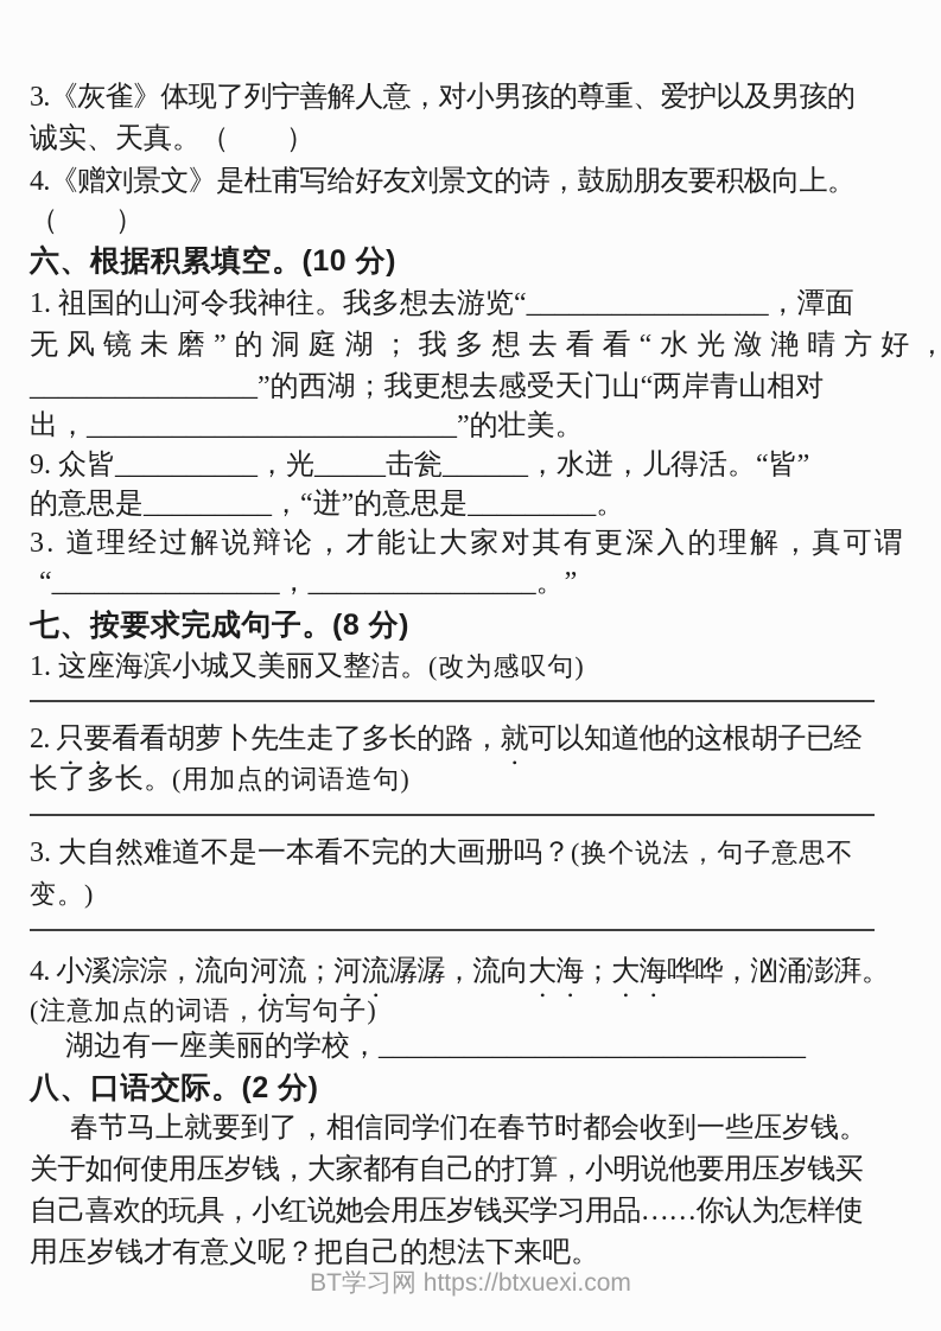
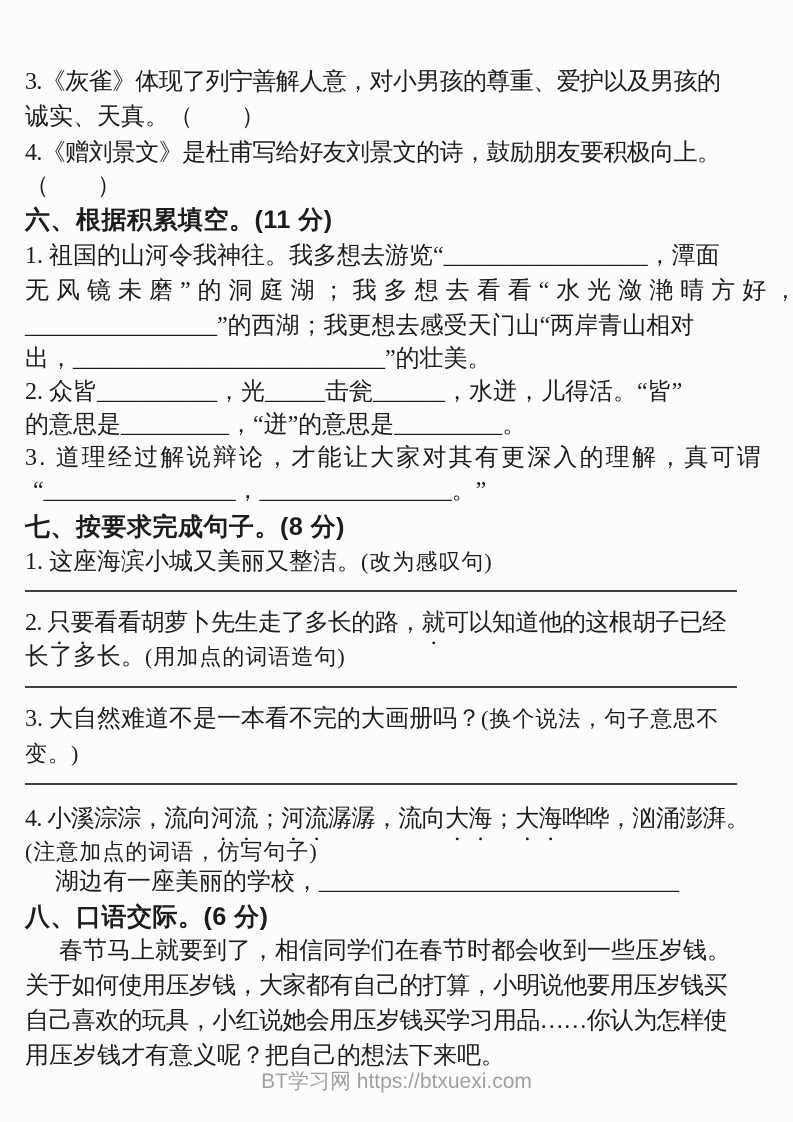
  3.《灰雀》体现了列宁善解人意，对小男孩的尊重、爱护以及男孩的
  诚实、天真。（ ）
  4.《赠刘景文》是杜甫写给好友刘景文的诗，鼓励朋友要积极向上。
  （ ）
- 六、根据积累填空。(10 分)
+ 六、根据积累填空。(11 分)
  1. 祖国的山河令我神往。我多想去游览“_________________，潭面
  无风镜未磨”的洞庭湖；我多想去看看“水光潋滟晴方好，
  ________________”的西湖；我更想去感受天门山“两岸青山相对
  出，__________________________”的壮美。
- 9. 众皆__________，光_____击瓮______，水迸，儿得活。“皆”
+ 2. 众皆__________，光_____击瓮______，水迸，儿得活。“皆”
  的意思是_________，“迸”的意思是_________。
  3. 道理经过解说辩论，才能让大家对其有更深入的理解，真可谓
  “________________，________________。”
  七、按要求完成句子。(8 分)
  1. 这座海滨小城又美丽又整洁。(改为感叹句)
  2. 只要看看胡萝卜先生走了多长的路，就可以知道他的这根胡子已经
  长了多长。(用加点的词语造句)
  3. 大自然难道不是一本看不完的大画册吗？(换个说法，句子意思不
  变。)
  4. 小溪淙淙，流向河流；河流潺潺，流向大海；大海哗哗，汹涌澎湃。
  (注意加点的词语，仿写句子)
  湖边有一座美丽的学校，______________________________
- 八、口语交际。(2 分)
+ 八、口语交际。(6 分)
  春节马上就要到了，相信同学们在春节时都会收到一些压岁钱。
  关于如何使用压岁钱，大家都有自己的打算，小明说他要用压岁钱买
  自己喜欢的玩具，小红说她会用压岁钱买学习用品……你认为怎样使
  用压岁钱才有意义呢？把自己的想法下来吧。
  BT学习网 https://btxuexi.com
